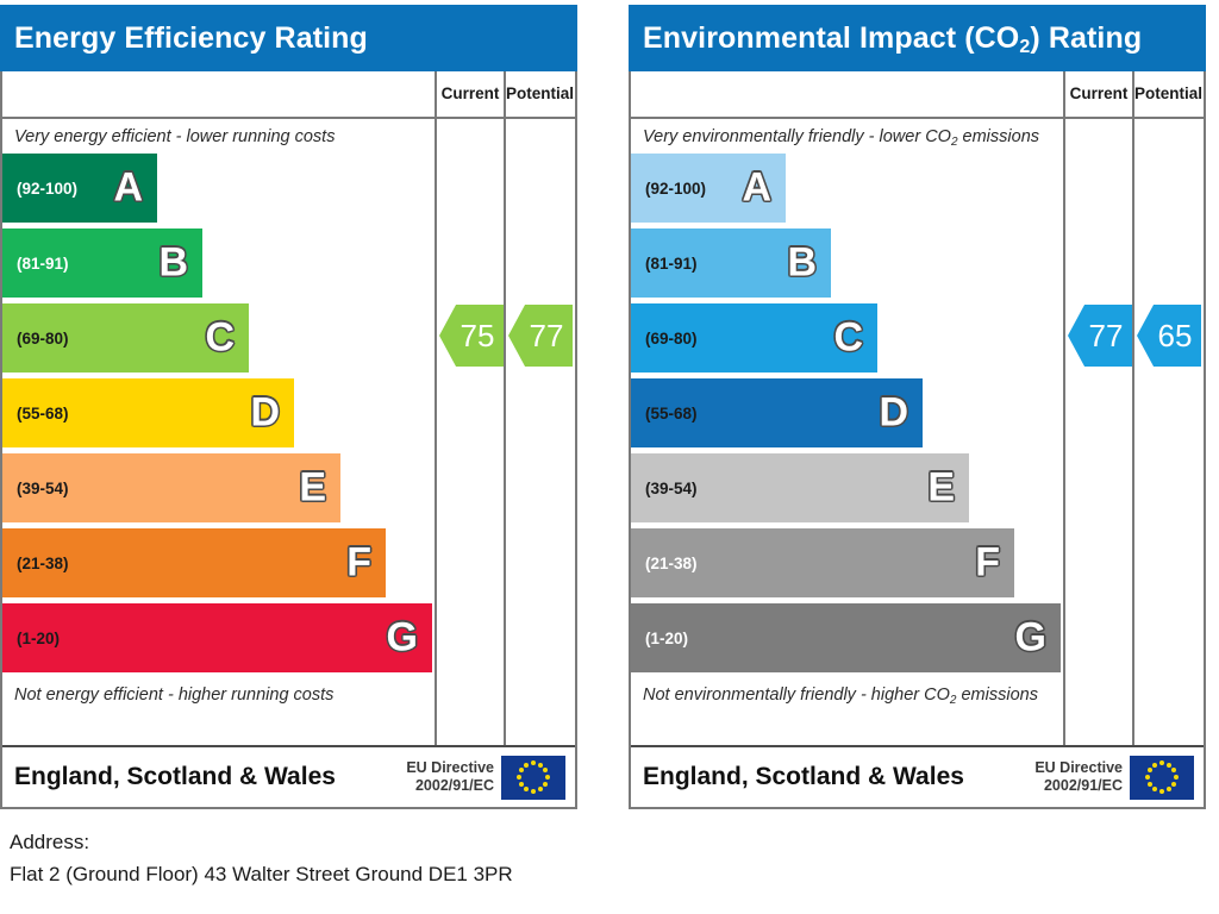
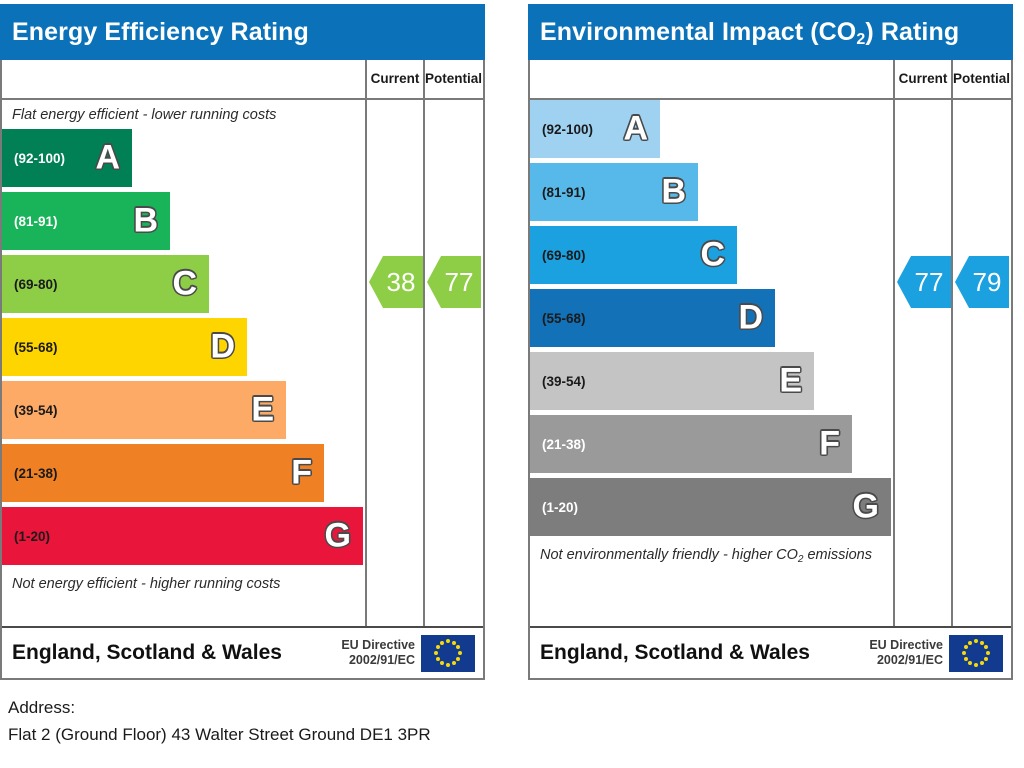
  Energy Efficiency Rating
  Current
  Potential
- Very energy efficient - lower running costs
+ Flat energy efficient - lower running costs
  (92-100)
  A
  (81-91)
  B
  (69-80)
  C
  (55-68)
  D
  (39-54)
  E
  (21-38)
  F
  (1-20)
  G
  Not energy efficient - higher running costs
- 75
+ 38
  77
  England, Scotland & Wales
  EU Directive
  2002/91/EC
  Environmental Impact (CO2) Rating
  Current
  Potential
- Very environmentally friendly - lower CO2 emissions
  (92-100)
  A
  (81-91)
  B
  (69-80)
  C
  (55-68)
  D
  (39-54)
  E
  (21-38)
  F
  (1-20)
  G
  Not environmentally friendly - higher CO2 emissions
  77
- 65
+ 79
  England, Scotland & Wales
  EU Directive
  2002/91/EC
  Address:
  Flat 2 (Ground Floor) 43 Walter Street Ground DE1 3PR
